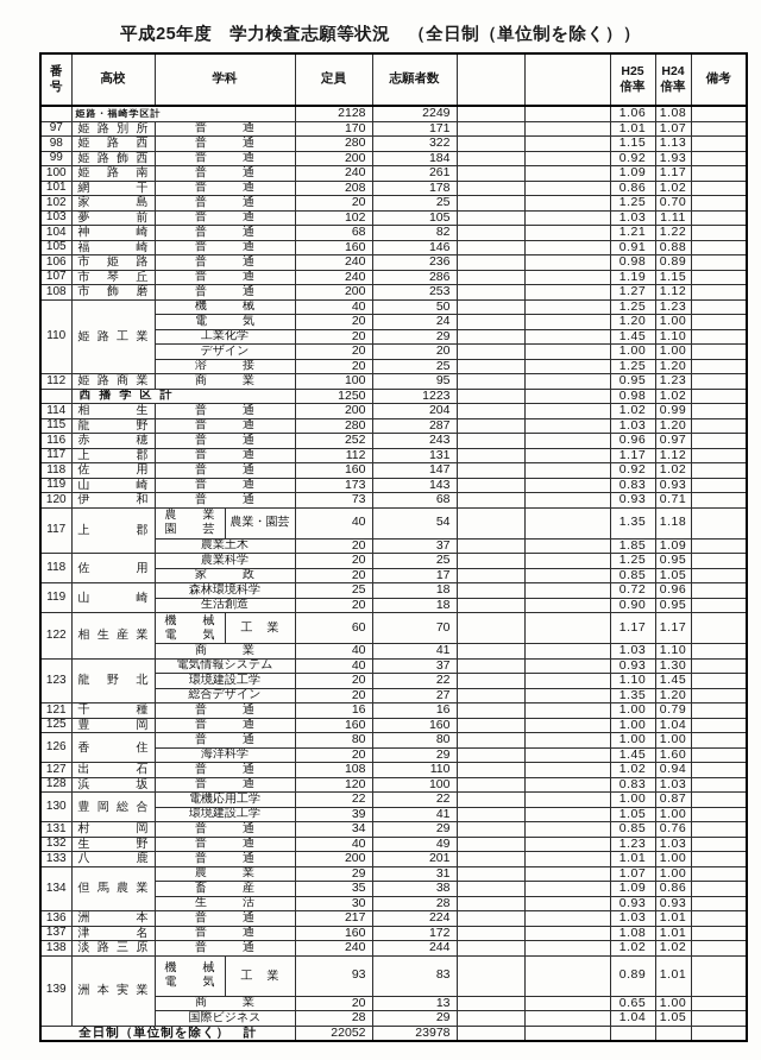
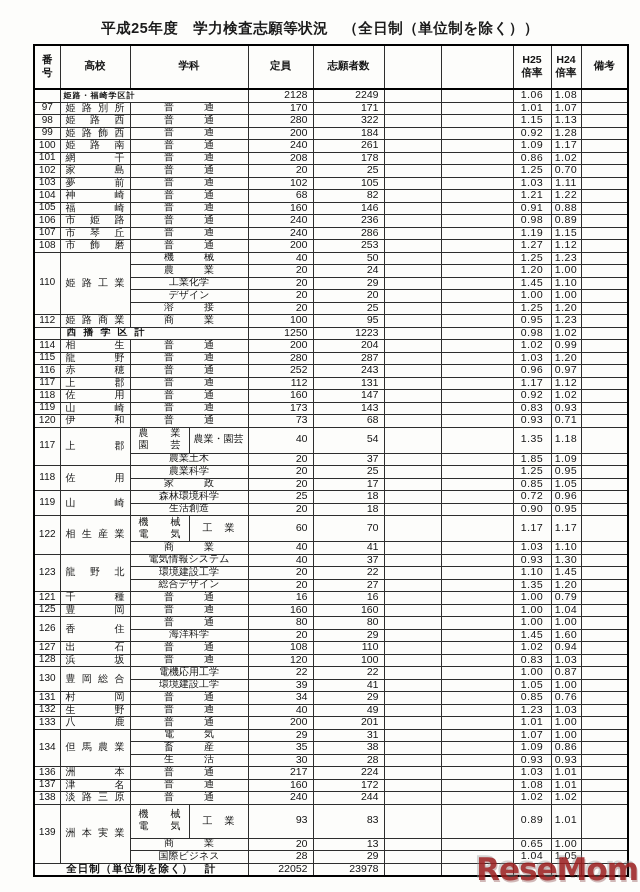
  平成25年度 学力検査志願等状況 （全日制（単位制を除く））
  番 号	高校	学科	定員	志願者数			H25 倍率	H24 倍率	備考
  	姫路・福崎学区計	2128	2249			1.06	1.08
  97	姫 路 別 所	普 通	170	171			1.01	1.07
  98	姫 路 西	普 通	280	322			1.15	1.13
- 99	姫 路 飾 西	普 通	200	184			0.92	1.93
+ 99	姫 路 飾 西	普 通	200	184			0.92	1.28
  100	姫 路 南	普 通	240	261			1.09	1.17
  101	網 干	普 通	208	178			0.86	1.02
  102	家 島	普 通	20	25			1.25	0.70
  103	夢 前	普 通	102	105			1.03	1.11
  104	神 崎	普 通	68	82			1.21	1.22
  105	福 崎	普 通	160	146			0.91	0.88
  106	市 姫 路	普 通	240	236			0.98	0.89
  107	市 琴 丘	普 通	240	286			1.19	1.15
  108	市 飾 磨	普 通	200	253			1.27	1.12
  110	姫 路 工 業	機 械	40	50			1.25	1.23
- 電 気	20	24			1.20	1.00
+ 農 業	20	24			1.20	1.00
  工業化学	20	29			1.45	1.10
  デザイン	20	20			1.00	1.00
  溶 接	20	25			1.25	1.20
  112	姫 路 商 業	商 業	100	95			0.95	1.23
  	西播学区計	1250	1223			0.98	1.02
  114	相 生	普 通	200	204			1.02	0.99
  115	龍 野	普 通	280	287			1.03	1.20
  116	赤 穂	普 通	252	243			0.96	0.97
  117	上 郡	普 通	112	131			1.17	1.12
  118	佐 用	普 通	160	147			0.92	1.02
  119	山 崎	普 通	173	143			0.83	0.93
  120	伊 和	普 通	73	68			0.93	0.71
  117	上 郡	農 業園 芸	農業・園芸	40	54			1.35	1.18
  農業土木	20	37			1.85	1.09
  118	佐 用	農業科学	20	25			1.25	0.95
  家 政	20	17			0.85	1.05
  119	山 崎	森林環境科学	25	18			0.72	0.96
  生活創造	20	18			0.90	0.95
  122	相 生 産 業	機 械電 気	工 業	60	70			1.17	1.17
  商 業	40	41			1.03	1.10
  123	龍 野 北	電気情報システム	40	37			0.93	1.30
  環境建設工学	20	22			1.10	1.45
  総合デザイン	20	27			1.35	1.20
  121	千 種	普 通	16	16			1.00	0.79
  125	豊 岡	普 通	160	160			1.00	1.04
  126	香 住	普 通	80	80			1.00	1.00
  海洋科学	20	29			1.45	1.60
  127	出 石	普 通	108	110			1.02	0.94
  128	浜 坂	普 通	120	100			0.83	1.03
  130	豊 岡 総 合	電機応用工学	22	22			1.00	0.87
  環境建設工学	39	41			1.05	1.00
  131	村 岡	普 通	34	29			0.85	0.76
  132	生 野	普 通	40	49			1.23	1.03
  133	八 鹿	普 通	200	201			1.01	1.00
- 134	但 馬 農 業	農 業	29	31			1.07	1.00
+ 134	但 馬 農 業	電 気	29	31			1.07	1.00
  畜 産	35	38			1.09	0.86
  生 活	30	28			0.93	0.93
  136	洲 本	普 通	217	224			1.03	1.01
  137	津 名	普 通	160	172			1.08	1.01
  138	淡 路 三 原	普 通	240	244			1.02	1.02
  139	洲 本 実 業	機 械電 気	工 業	93	83			0.89	1.01
  商 業	20	13			0.65	1.00
  国際ビジネス	28	29			1.04	1.05
  全日制（単位制を除く） 計	22052	23978
+ ReseMom
